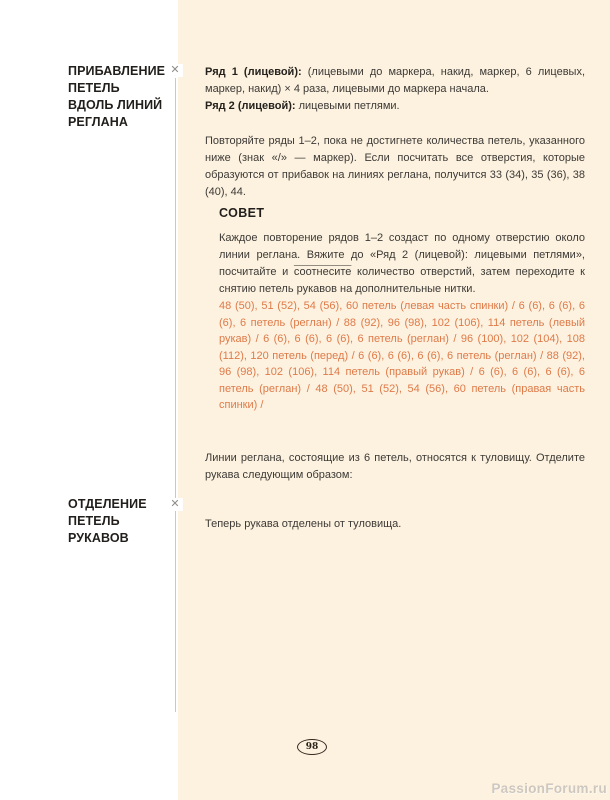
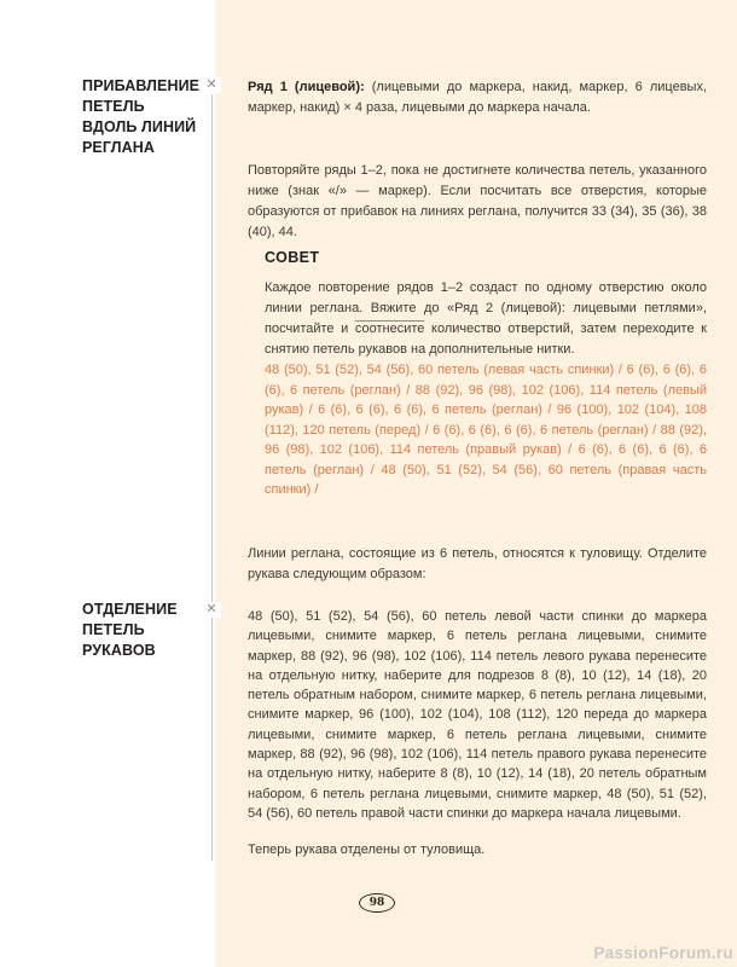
  Ряд 1 (лицевой): (лицевыми до маркера, накид, маркер, 6 лицевых, маркер, накид) × 4 раза, лицевыми до маркера начала.
- Ряд 2 (лицевой): лицевыми петлями.
  Повторяйте ряды 1–2, пока не достигнете количества петель, указанного ниже (знак «/» — маркер). Если посчитать все отверстия, которые образуются от прибавок на линиях реглана, получится 33 (34), 35 (36), 38 (40), 44.
  СОВЕТ
  Каждое повторение рядов 1–2 создаст по одному отверстию около линии реглана. Вяжите до «Ряд 2 (лицевой): лицевыми петлями», посчитайте и соотнесите количество отверстий, затем переходите к снятию петель рукавов на дополнительные нитки.
  48 (50), 51 (52), 54 (56), 60 петель (левая часть спинки) / 6 (6), 6 (6), 6 (6), 6 петель (реглан) / 88 (92), 96 (98), 102 (106), 114 петель (левый рукав) / 6 (6), 6 (6), 6 (6), 6 петель (реглан) / 96 (100), 102 (104), 108 (112), 120 петель (перед) / 6 (6), 6 (6), 6 (6), 6 петель (реглан) / 88 (92), 96 (98), 102 (106), 114 петель (правый рукав) / 6 (6), 6 (6), 6 (6), 6 петель (реглан) / 48 (50), 51 (52), 54 (56), 60 петель (правая часть спинки) /
  Линии реглана, состоящие из 6 петель, относятся к туловищу. Отделите рукава следующим образом:
+ 48 (50), 51 (52), 54 (56), 60 петель левой части спинки до маркера лицевыми, снимите маркер, 6 петель реглана лицевыми, снимите маркер, 88 (92), 96 (98), 102 (106), 114 петель левого рукава перенесите на отдельную нитку, наберите для подрезов 8 (8), 10 (12), 14 (18), 20 петель обратным набором, снимите маркер, 6 петель реглана лицевыми, снимите маркер, 96 (100), 102 (104), 108 (112), 120 переда до маркера лицевыми, снимите маркер, 6 петель реглана лицевыми, снимите маркер, 88 (92), 96 (98), 102 (106), 114 петель правого рукава перенесите на отдельную нитку, наберите 8 (8), 10 (12), 14 (18), 20 петель обратным набором, 6 петель реглана лицевыми, снимите маркер, 48 (50), 51 (52), 54 (56), 60 петель правой части спинки до маркера начала лицевыми.
  Теперь рукава отделены от туловища.
  98
  PassionForum.ru
  ✕
  ✕
  ПРИБАВЛЕНИЕ
  ПЕТЕЛЬ
  ВДОЛЬ ЛИНИЙ
  РЕГЛАНА
  ОТДЕЛЕНИЕ
  ПЕТЕЛЬ
  РУКАВОВ
